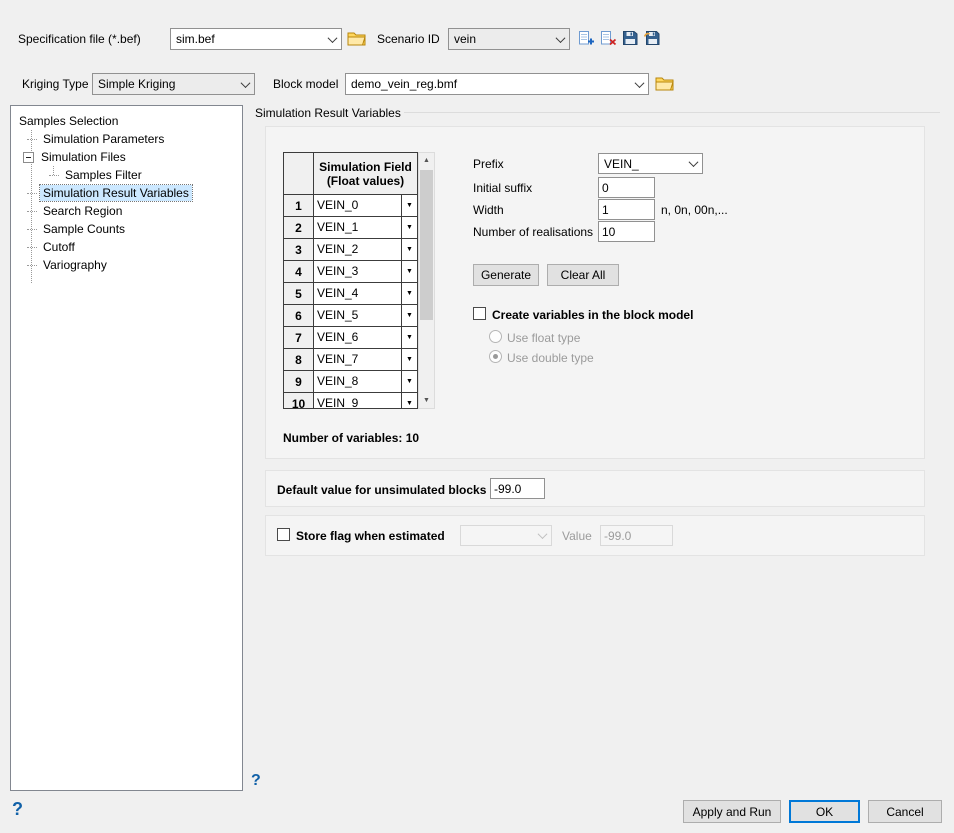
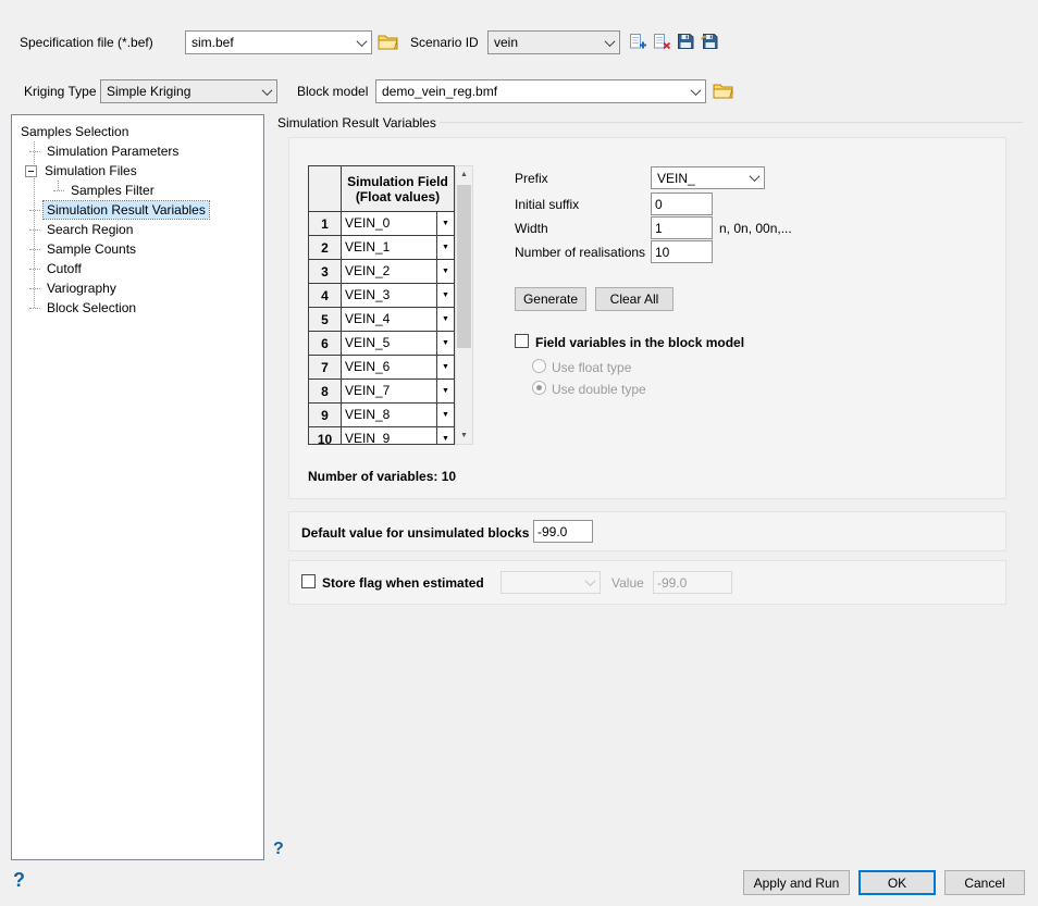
  Specification file (*.bef)
  sim.bef
  Scenario ID
  vein
  Kriging Type
  Simple Kriging
  Block model
  demo_vein_reg.bmf
  Samples Selection
  Simulation Parameters
  Simulation Files
  Samples Filter
  Simulation Result Variables
  Search Region
  Sample Counts
  Cutoff
  Variography
+ Block Selection
  Simulation Result Variables
  Simulation Field
  (Float values)
  1
  VEIN_0
  2
  VEIN_1
  3
  VEIN_2
  4
  VEIN_3
  5
  VEIN_4
  6
  VEIN_5
  7
  VEIN_6
  8
  VEIN_7
  9
  VEIN_8
  10
  VEIN_9
  Number of variables: 10
  Prefix
  VEIN_
  Initial suffix
  0
  Width
  1
  n, 0n, 00n,...
  Number of realisations
  10
  Generate
  Clear All
- Create variables in the block model
+ Field variables in the block model
  Use float type
  Use double type
  Default value for unsimulated blocks
  -99.0
  Store flag when estimated
  Value
  -99.0
  ?
  ?
  Apply and Run
  OK
  Cancel
